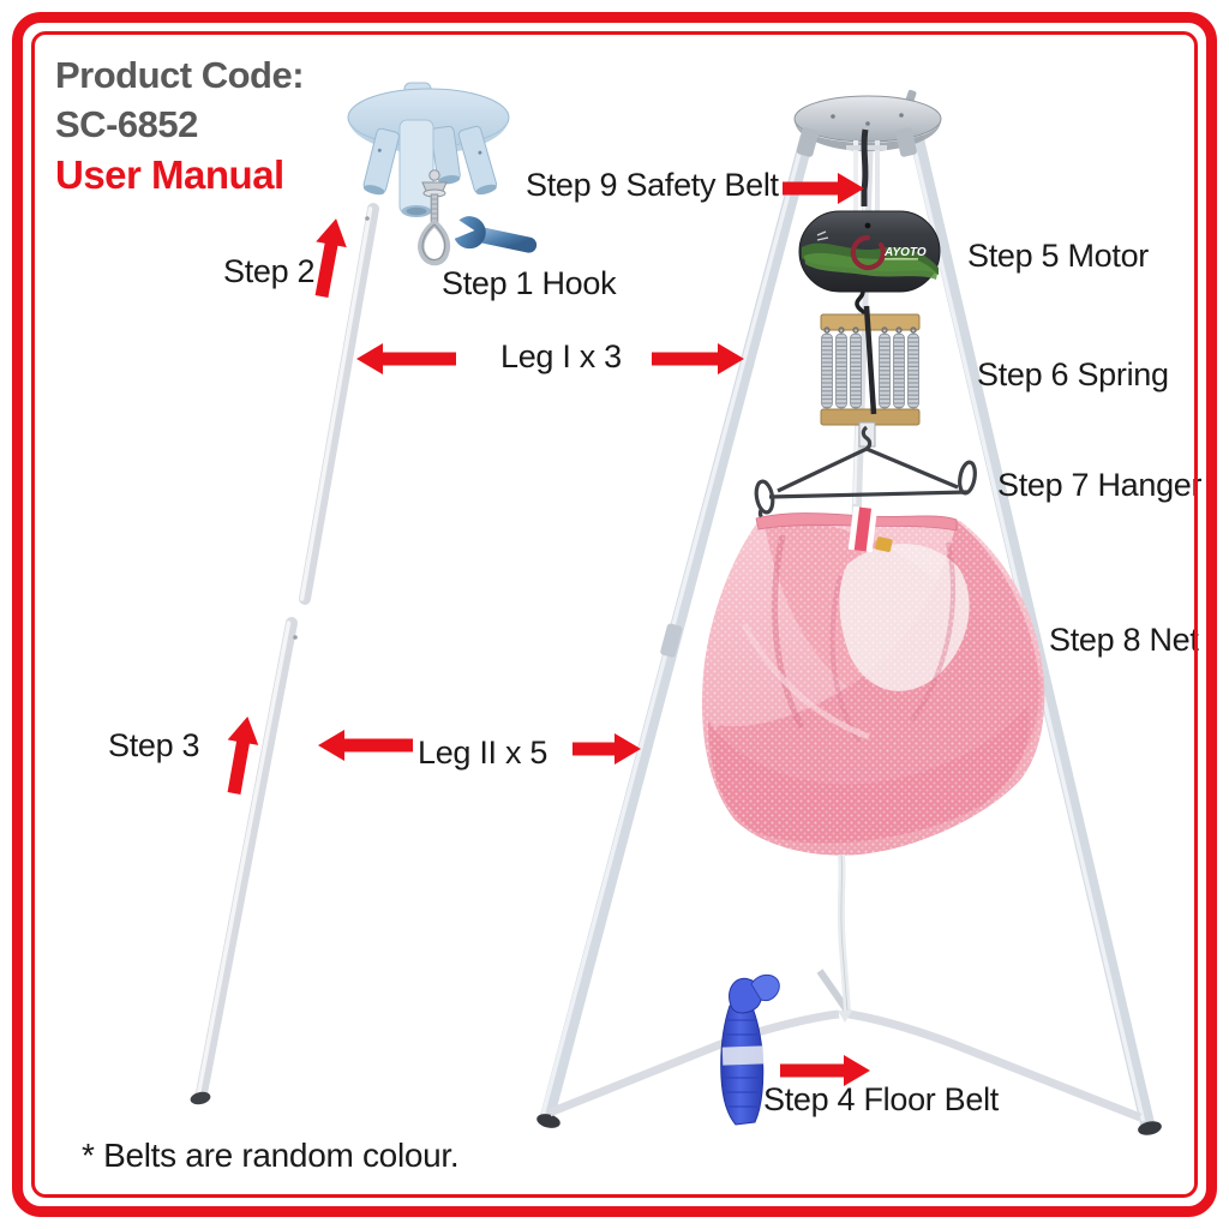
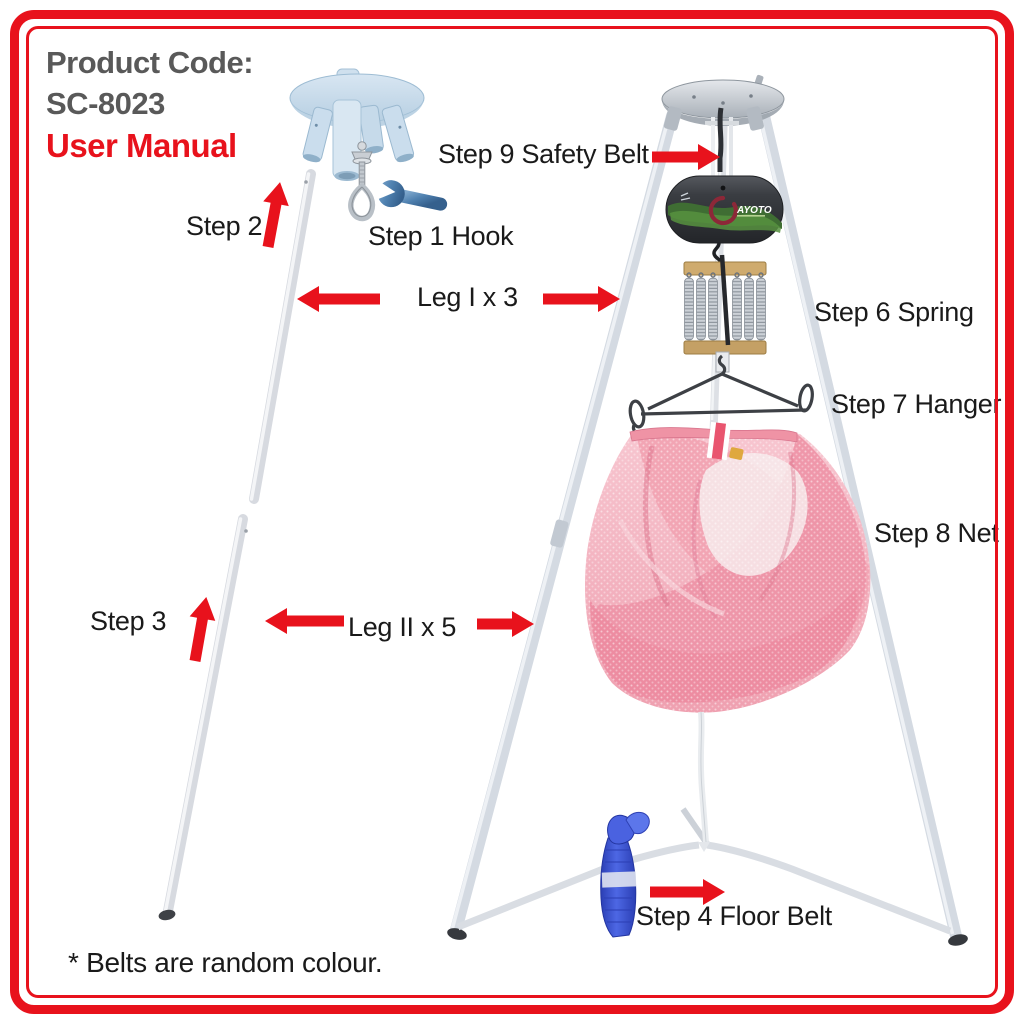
  AYOTO
  Product Code:
- SC-6852
+ SC-8023
  User Manual
  Step 2
  Step 1 Hook
  Step 9 Safety Belt
  Leg I x 3
- Step 5 Motor
  Step 6 Spring
  Step 7 Hanger
  Step 8 Net
  Step 3
  Leg II x 5
  Step 4 Floor Belt
  * Belts are random colour.
